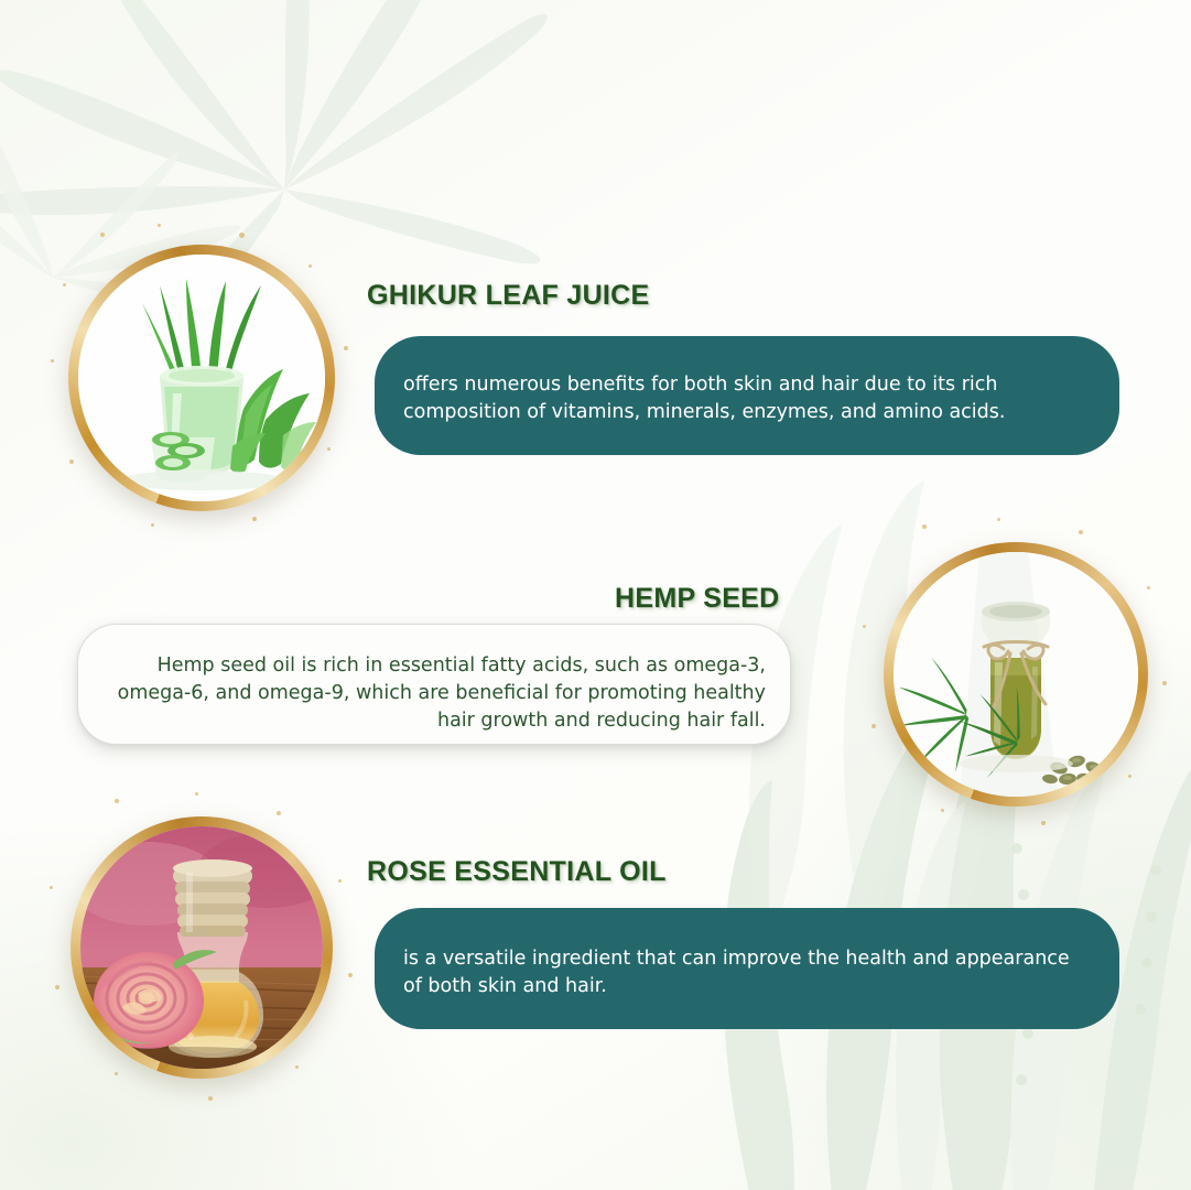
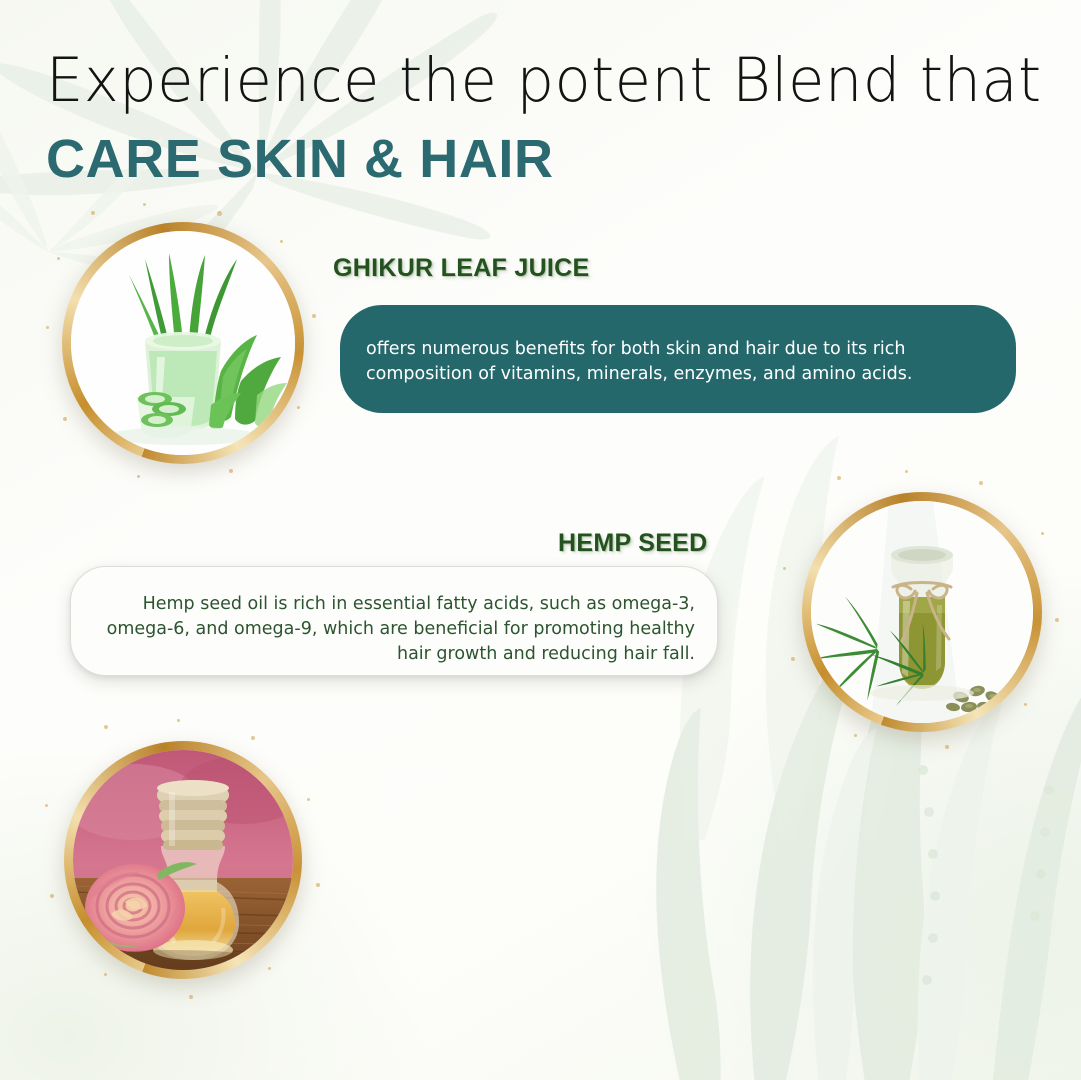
+ Experience the potent Blend that
+ CARE SKIN & HAIR
  GHIKUR LEAF JUICE
  offers numerous benefits for both skin and hair due to its rich composition of vitamins, minerals, enzymes, and amino acids.
  HEMP SEED
  Hemp seed oil is rich in essential fatty acids, such as omega-3, omega-6, and omega-9, which are beneficial for promoting healthy hair growth and reducing hair fall.
- ROSE ESSENTIAL OIL
- is a versatile ingredient that can improve the health and appearance of both skin and hair.
